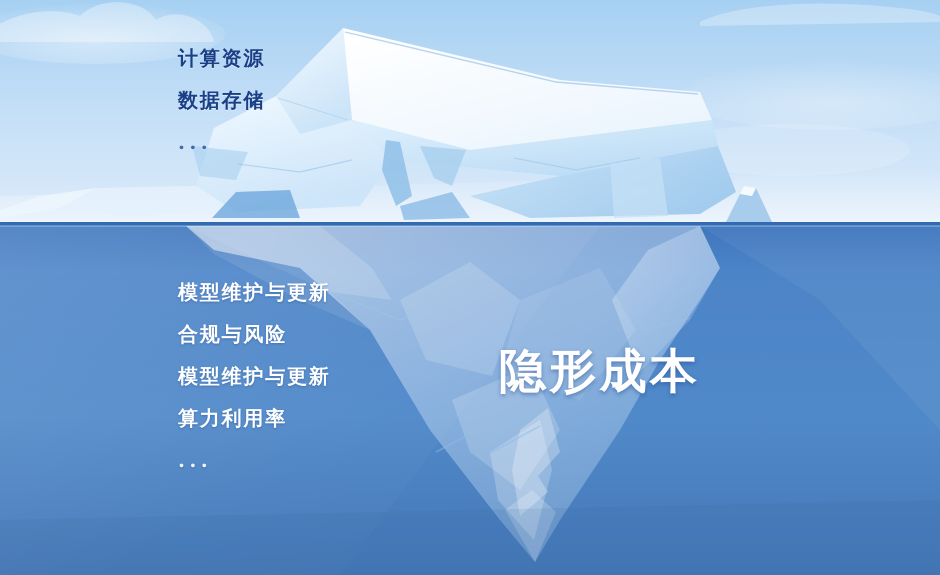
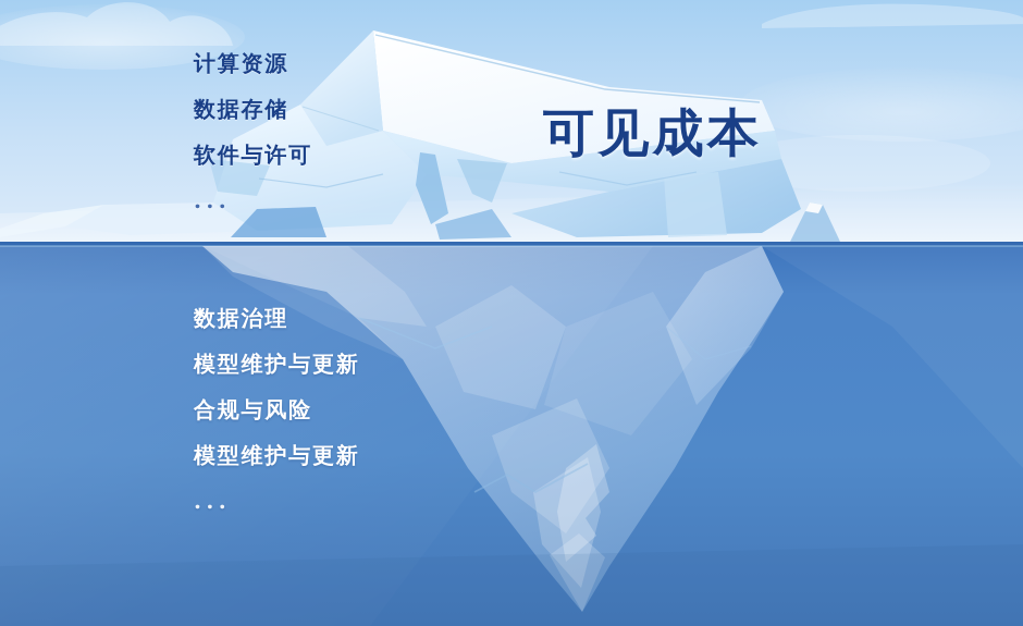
  计算资源
  数据存储
+ 软件与许可
  ...
+ 可见成本
+ 数据治理
  模型维护与更新
  合规与风险
  模型维护与更新
- 算力利用率
  ...
- 隐形成本
